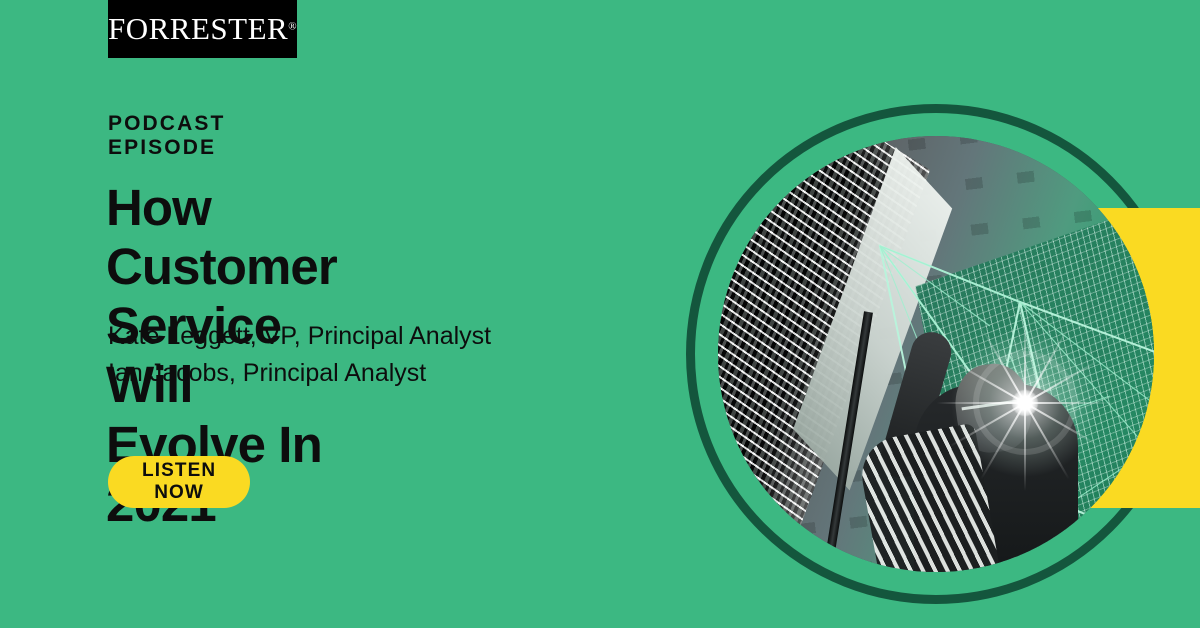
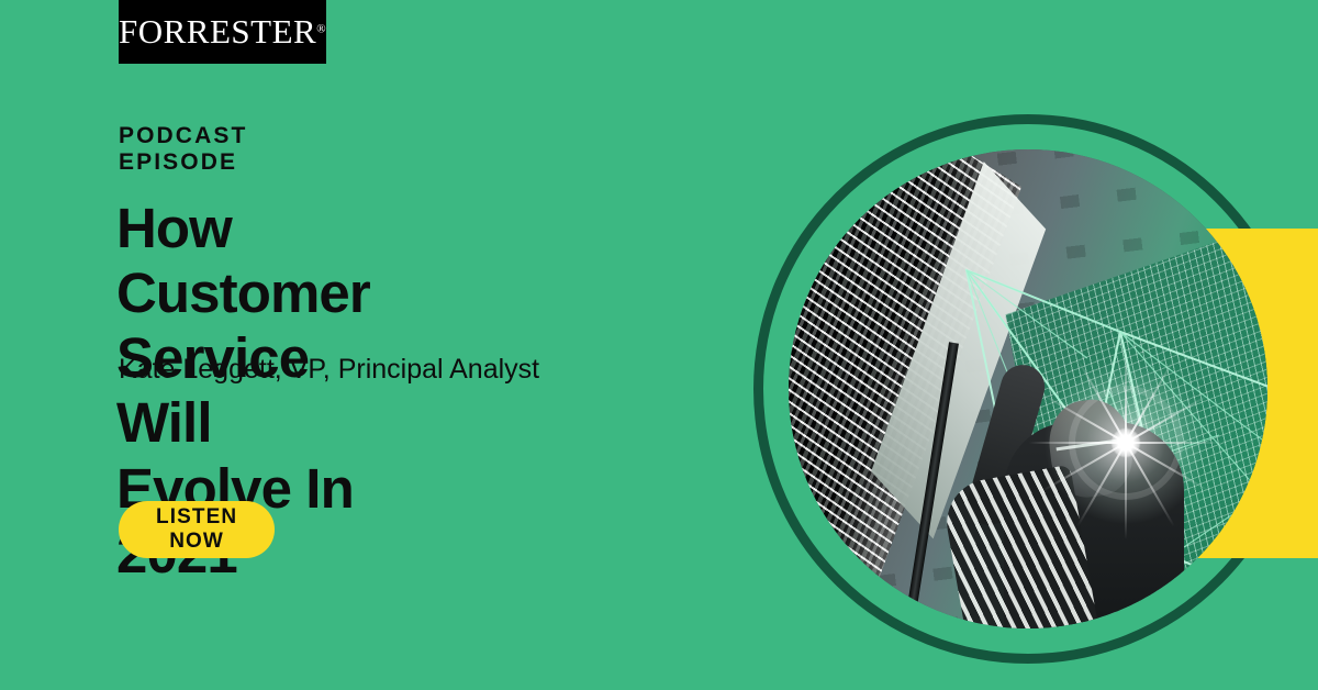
  FORRESTER®
  PODCAST EPISODE
  How Customer Service
  Will Evolve In
  Kate Leggett, VP, Principal Analyst
- Ian Jacobs, Principal Analyst
  LISTEN NOW
